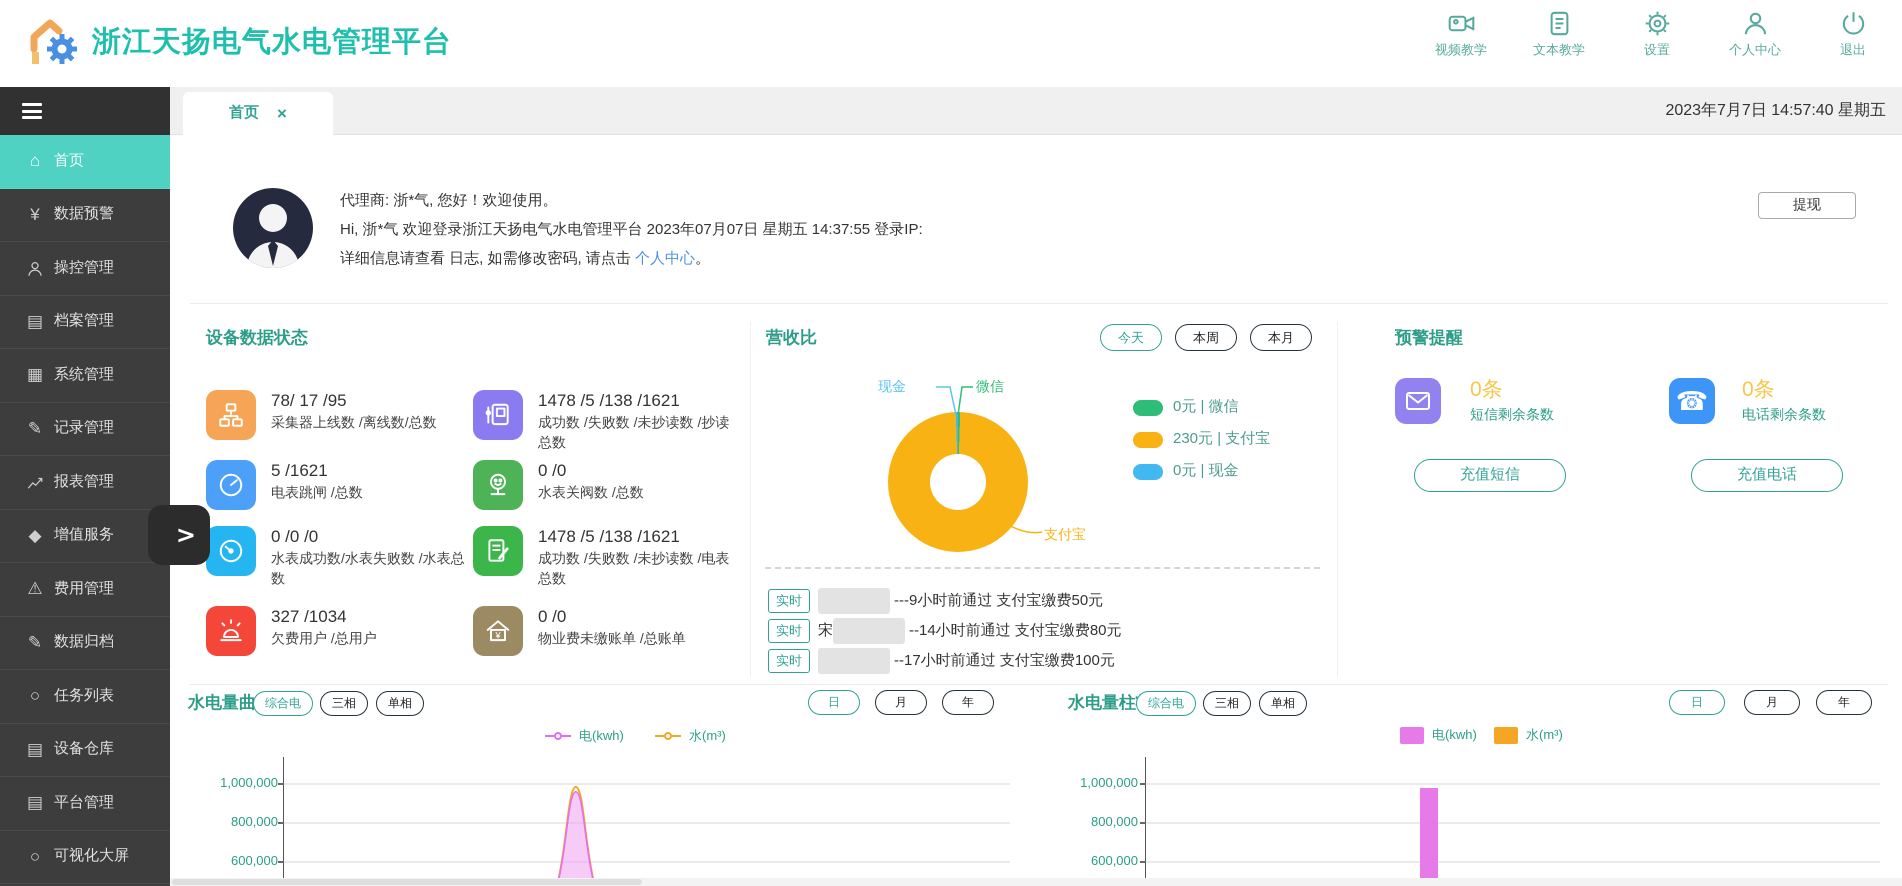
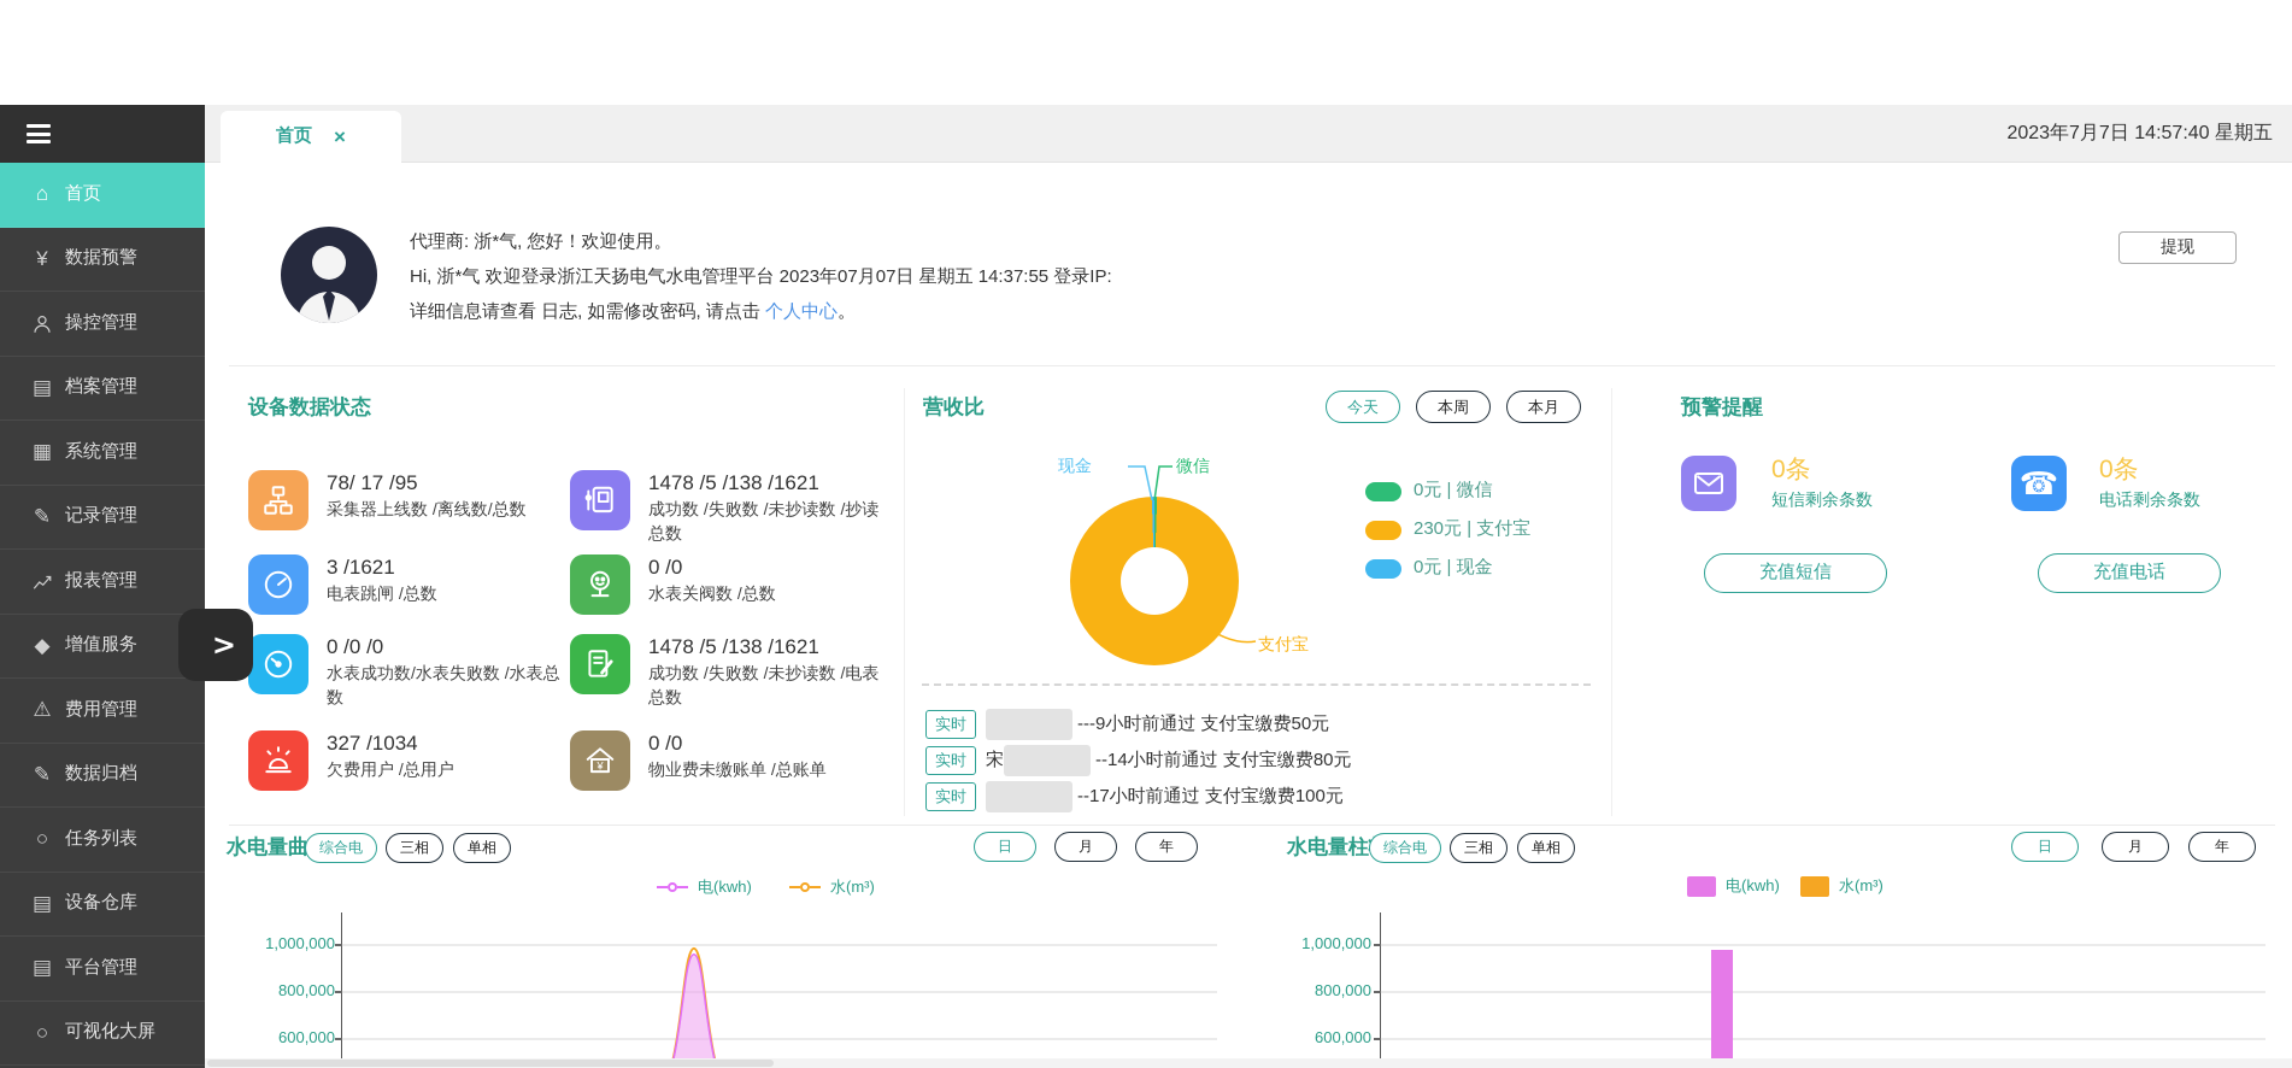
- 浙江天扬电气水电管理平台
- 视频教学
- 文本教学
- 设置
- 个人中心
- 退出
  ⌂
  首页
  ¥
  数据预警
  操控管理
  ▤
  档案管理
  ▦
  系统管理
  ✎
  记录管理
  报表管理
  ◆
  增值服务
  ⚠
  费用管理
  ✎
  数据归档
  ○
  任务列表
  ▤
  设备仓库
  ▤
  平台管理
  ○
  可视化大屏
  >
  首页
  ×
  2023年7月7日 14:57:40 星期五
  代理商: 浙*气, 您好！欢迎使用。
  Hi, 浙*气 欢迎登录浙江天扬电气水电管理平台 2023年07月07日 星期五 14:37:55 登录IP:
  详细信息请查看 日志, 如需修改密码, 请点击 个人中心。
  提现
  设备数据状态
  78/ 17 /95
  采集器上线数 /离线数/总数
  1478 /5 /138 /1621
  成功数 /失败数 /未抄读数 /抄读总数
- 5 /1621
+ 3 /1621
  电表跳闸 /总数
  0 /0
  水表关阀数 /总数
  0 /0 /0
  水表成功数/水表失败数 /水表总数
  1478 /5 /138 /1621
  成功数 /失败数 /未抄读数 /电表总数
  327 /1034
  欠费用户 /总用户
  ¥
  0 /0
  物业费未缴账单 /总账单
  营收比
  今天
  本周
  本月
  现金
  微信
  支付宝
  0元 | 微信
  230元 | 支付宝
  0元 | 现金
  实时
  ---9小时前通过 支付宝缴费50元
  实时
  宋
  --14小时前通过 支付宝缴费80元
  实时
  --17小时前通过 支付宝缴费100元
  预警提醒
  0条
  短信剩余条数
  充值短信
  ☎
  0条
  电话剩余条数
  充值电话
  综合电
  三相
  单相
  电(kwh)
  水(m³)
  日
  月
  年
  1,000,000
  800,000
  600,000
  综合电
  三相
  单相
  电(kwh)
  水(m³)
  日
  月
  年
  1,000,000
  800,000
  600,000
